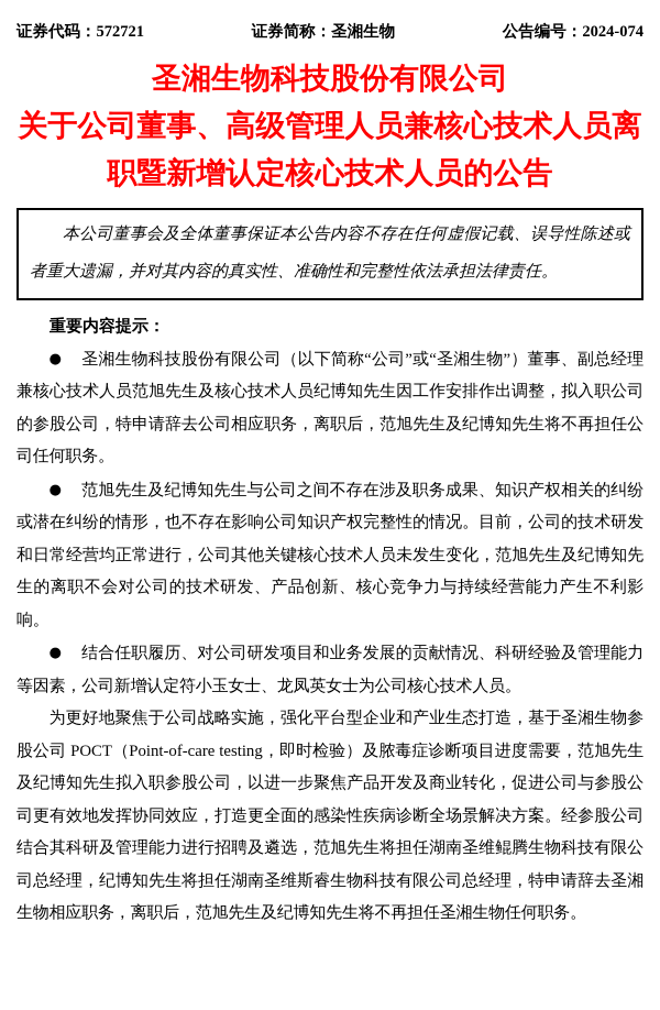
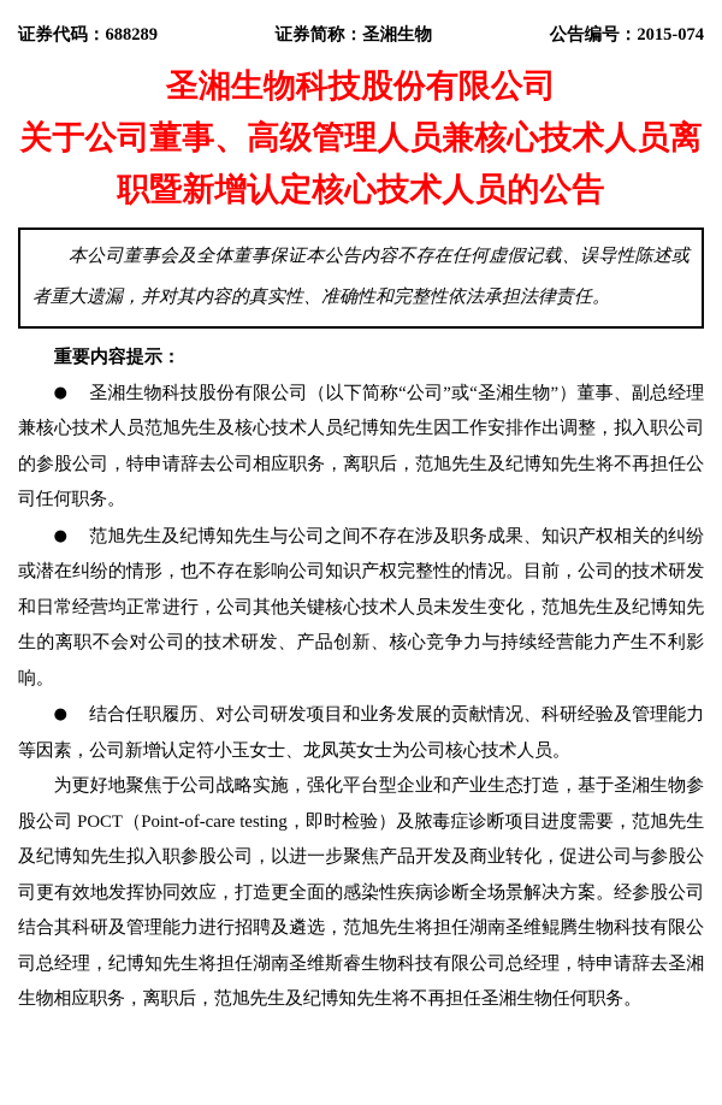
- 证券代码：572721
+ 证券代码：688289
  证券简称：圣湘生物
- 公告编号：2024-074
+ 公告编号：2015-074
  圣湘生物科技股份有限公司
  关于公司董事、高级管理人员兼核心技术人员离
  职暨新增认定核心技术人员的公告
  本公司董事会及全体董事保证本公告内容不存在任何虚假记载、误导性陈述或者重大遗漏，并对其内容的真实性、准确性和完整性依法承担法律责任。
  重要内容提示：
  ● 圣湘生物科技股份有限公司（以下简称“公司”或“圣湘生物”）董事、副总经理兼核心技术人员范旭先生及核心技术人员纪博知先生因工作安排作出调整，拟入职公司的参股公司，特申请辞去公司相应职务，离职后，范旭先生及纪博知先生将不再担任公司任何职务。
  ● 范旭先生及纪博知先生与公司之间不存在涉及职务成果、知识产权相关的纠纷或潜在纠纷的情形，也不存在影响公司知识产权完整性的情况。目前，公司的技术研发和日常经营均正常进行，公司其他关键核心技术人员未发生变化，范旭先生及纪博知先生的离职不会对公司的技术研发、产品创新、核心竞争力与持续经营能力产生不利影响。
  ● 结合任职履历、对公司研发项目和业务发展的贡献情况、科研经验及管理能力等因素，公司新增认定符小玉女士、龙凤英女士为公司核心技术人员。
  为更好地聚焦于公司战略实施，强化平台型企业和产业生态打造，基于圣湘生物参股公司 POCT（Point-of-care testing，即时检验）及脓毒症诊断项目进度需要，范旭先生及纪博知先生拟入职参股公司，以进一步聚焦产品开发及商业转化，促进公司与参股公司更有效地发挥协同效应，打造更全面的感染性疾病诊断全场景解决方案。经参股公司结合其科研及管理能力进行招聘及遴选，范旭先生将担任湖南圣维鲲腾生物科技有限公司总经理，纪博知先生将担任湖南圣维斯睿生物科技有限公司总经理，特申请辞去圣湘生物相应职务，离职后，范旭先生及纪博知先生将不再担任圣湘生物任何职务。
